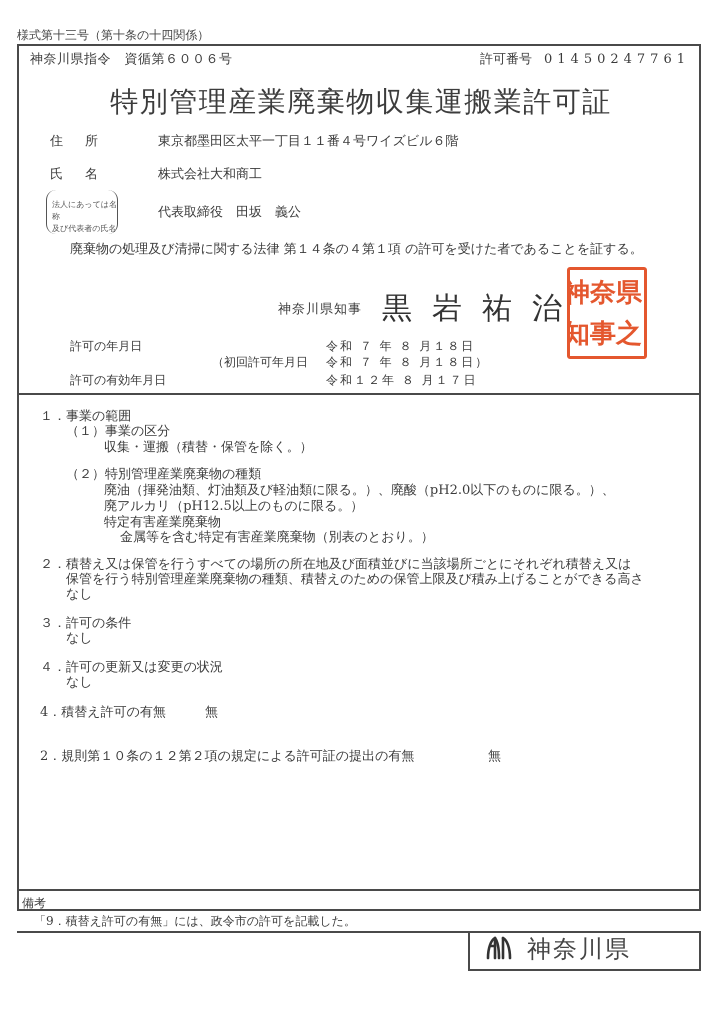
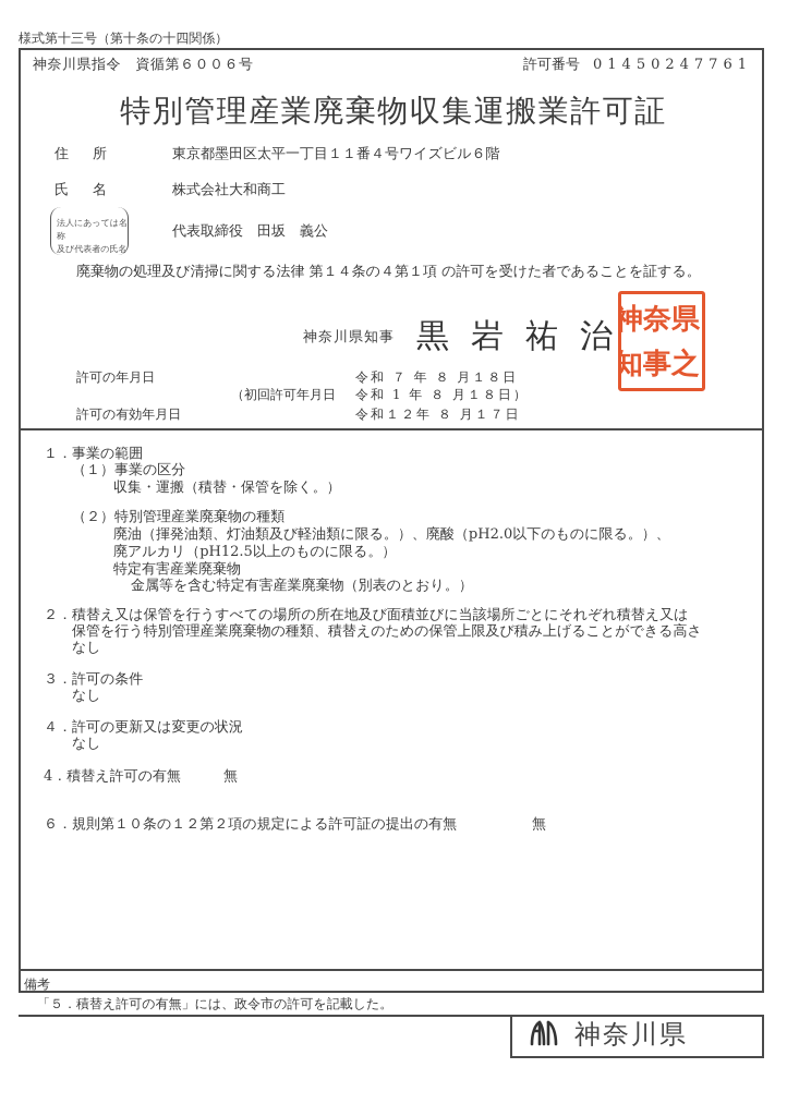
  様式第十三号（第十条の十四関係）
  神奈川県指令 資循第６００６号
  許可番号 01450247761
  特別管理産業廃棄物収集運搬業許可証
  住所
  東京都墨田区太平一丁目１１番４号ワイズビル６階
  氏名
  株式会社大和商工
  法人にあっては名称
  及び代表者の氏名
  代表取締役 田坂 義公
  廃棄物の処理及び清掃に関する法律 第１４条の４第１項 の許可を受けた者であることを証する。
  神奈川県知事
  黒岩祐治
  県
  之
  奈
  事
  神
  知
  許可の年月日
  令和 ７ 年 ８ 月１８日
  （初回許可年月日
- 令和 ７ 年 ８ 月１８日）
+ 令和 1 年 ８ 月１８日）
  許可の有効年月日
  令和１２年 ８ 月１７日
  １．事業の範囲
  （１）事業の区分
  収集・運搬（積替・保管を除く。）
  （２）特別管理産業廃棄物の種類
  廃油（揮発油類、灯油類及び軽油類に限る。）、廃酸（pH2.0以下のものに限る。）、
  廃アルカリ（pH12.5以上のものに限る。）
  特定有害産業廃棄物
  金属等を含む特定有害産業廃棄物（別表のとおり。）
  ２．積替え又は保管を行うすべての場所の所在地及び面積並びに当該場所ごとにそれぞれ積替え又は
  保管を行う特別管理産業廃棄物の種類、積替えのための保管上限及び積み上げることができる高さ
  なし
  ３．許可の条件
  なし
  ４．許可の更新又は変更の状況
  なし
  4．積替え許可の有無
  無
- 2．規則第１０条の１２第２項の規定による許可証の提出の有無
+ ６．規則第１０条の１２第２項の規定による許可証の提出の有無
  無
  備考
- 「9．積替え許可の有無」には、政令市の許可を記載した。
+ 「５．積替え許可の有無」には、政令市の許可を記載した。
  神奈川県
